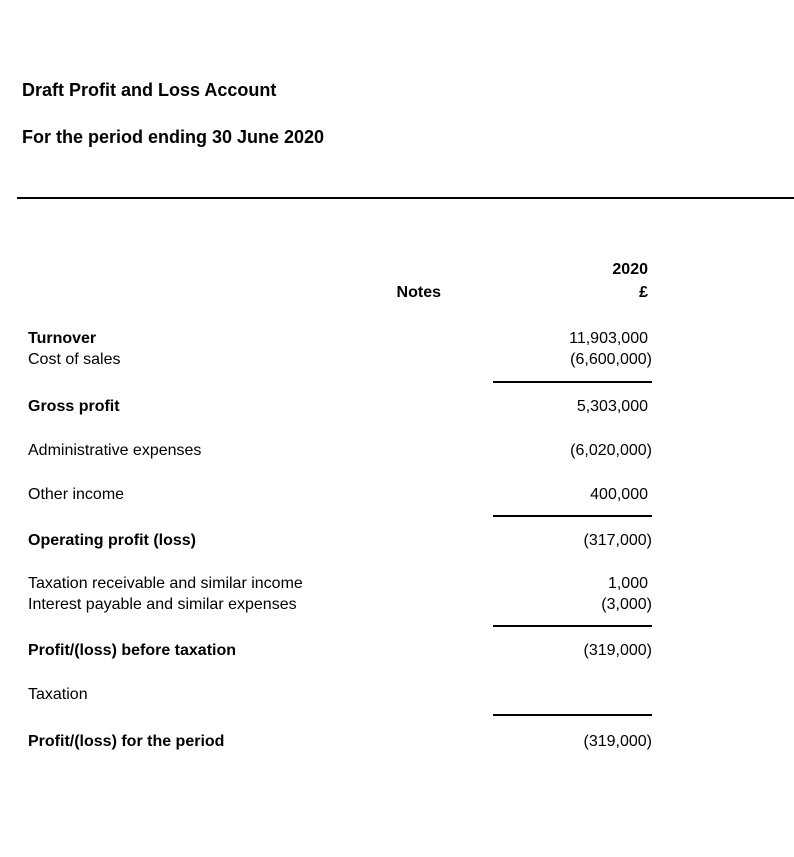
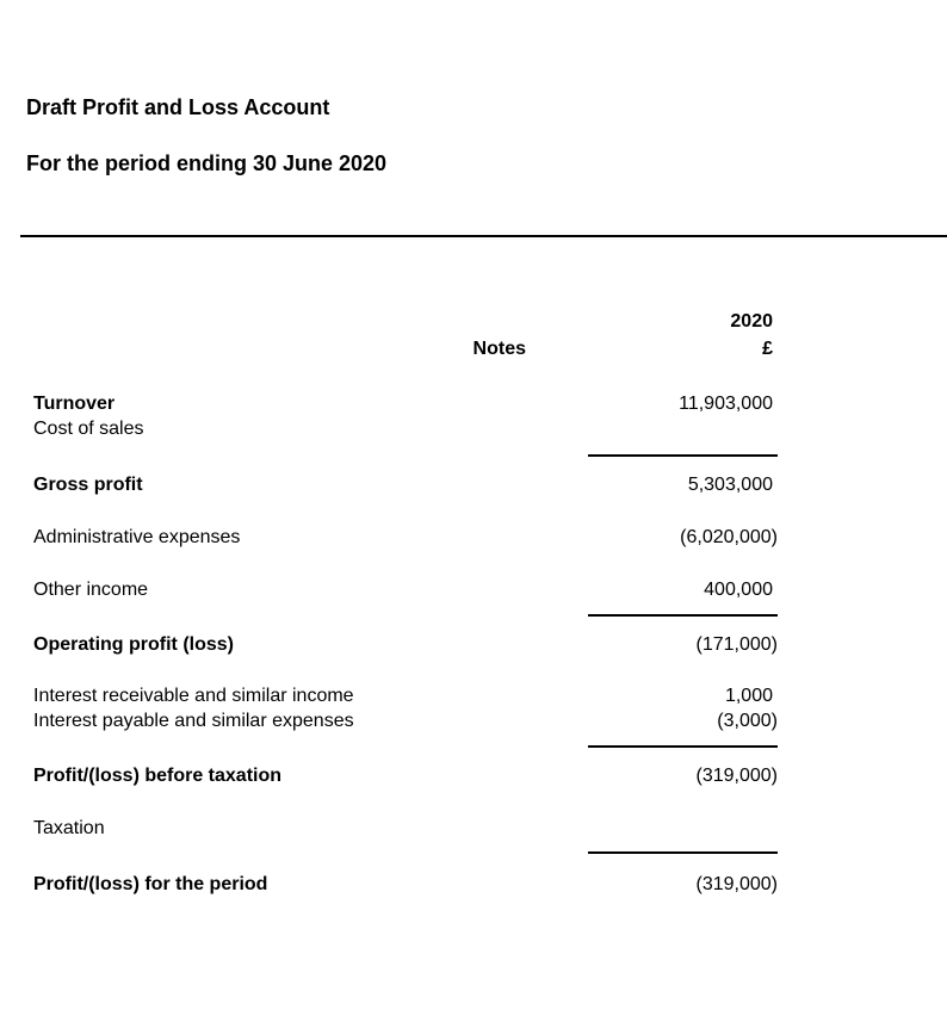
  Draft Profit and Loss Account
  For the period ending 30 June 2020
  2020
  Notes
  £
  Turnover
  11,903,000
  Cost of sales
- (6,600,000)
  Gross profit
  5,303,000
  Administrative expenses
  (6,020,000)
  Other income
  400,000
  Operating profit (loss)
- (317,000)
+ (171,000)
- Taxation receivable and similar income
+ Interest receivable and similar income
  1,000
  Interest payable and similar expenses
  (3,000)
  Profit/(loss) before taxation
  (319,000)
  Taxation
  Profit/(loss) for the period
  (319,000)
